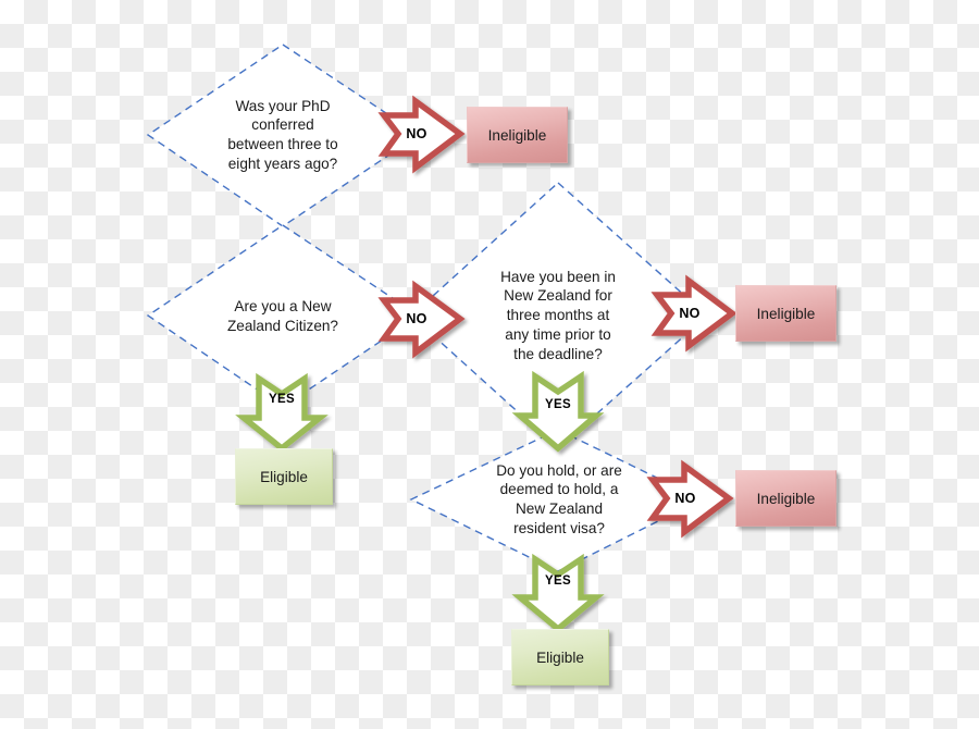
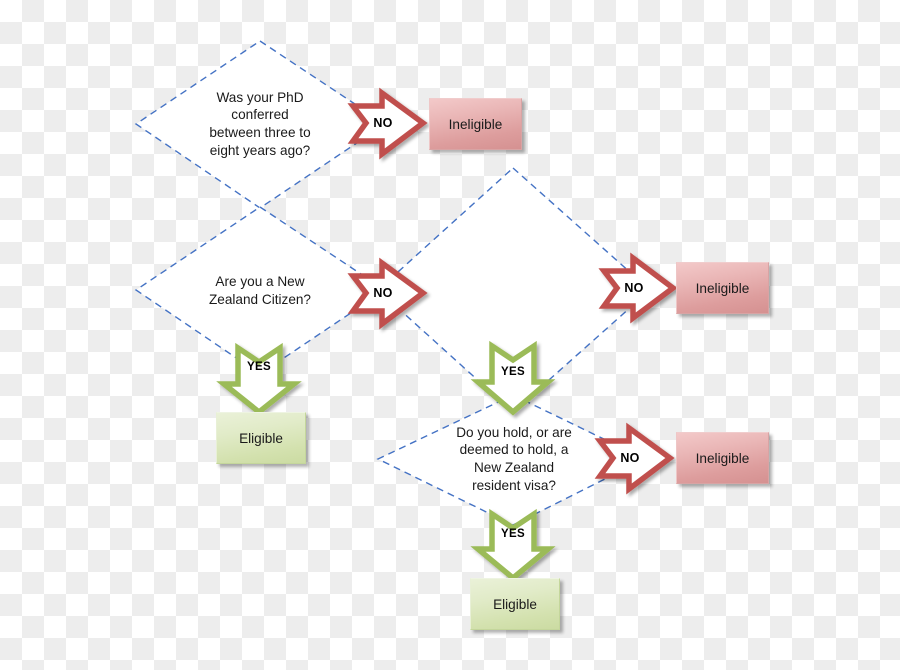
  Was your PhD
  conferred
  between three to
  eight years ago?
  Are you a New
  Zealand Citizen?
- Have you been in
- New Zealand for
- three months at
- any time prior to
- the deadline?
  Do you hold, or are
  deemed to hold, a
  New Zealand
  resident visa?
  NO
  NO
  NO
  NO
  YES
  YES
  YES
  Ineligible
  Ineligible
  Ineligible
  Eligible
  Eligible
